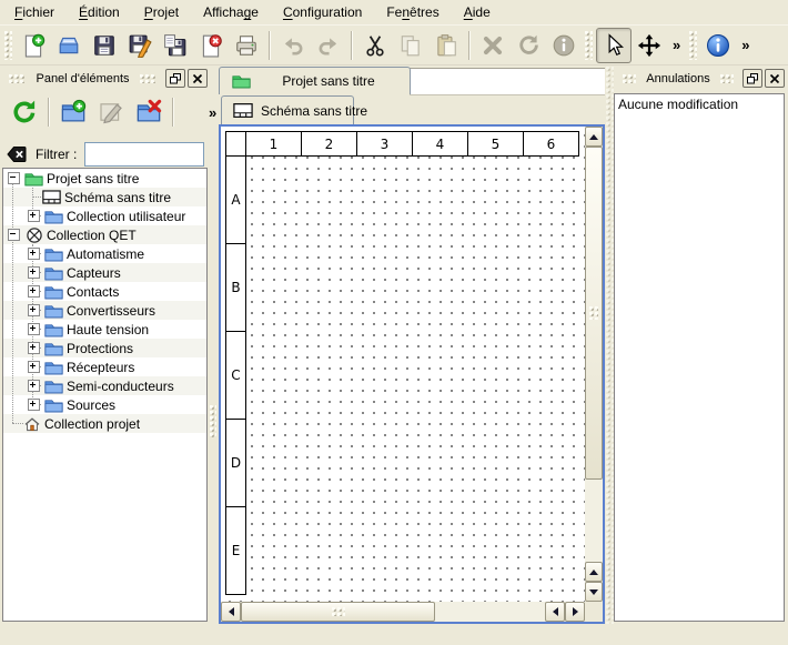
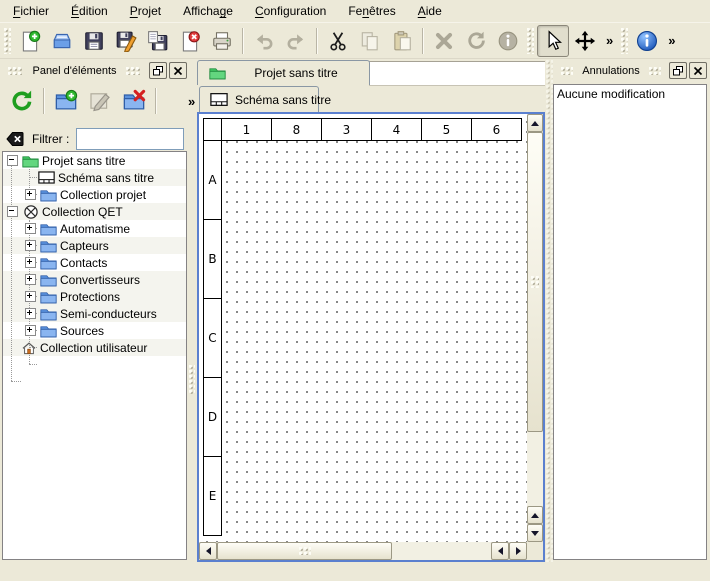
  Fichier
  Édition
  Projet
  Affichage
  Configuration
  Fenêtres
  Aide
  »
  »
  Panel d'éléments
  »
  Filtrer :
  Projet sans titre
  Schéma sans titre
- Collection utilisateur
+ Collection projet
  Collection QET
  Automatisme
  Capteurs
  Contacts
  Convertisseurs
- Haute tension
  Protections
- Récepteurs
  Semi-conducteurs
  Sources
- Collection projet
+ Collection utilisateur
  Projet sans titre
  Schéma sans titre
  1
- 2
+ 8
  3
  4
  5
  6
  A
  B
  C
  D
  E
  Annulations
  Aucune modification
